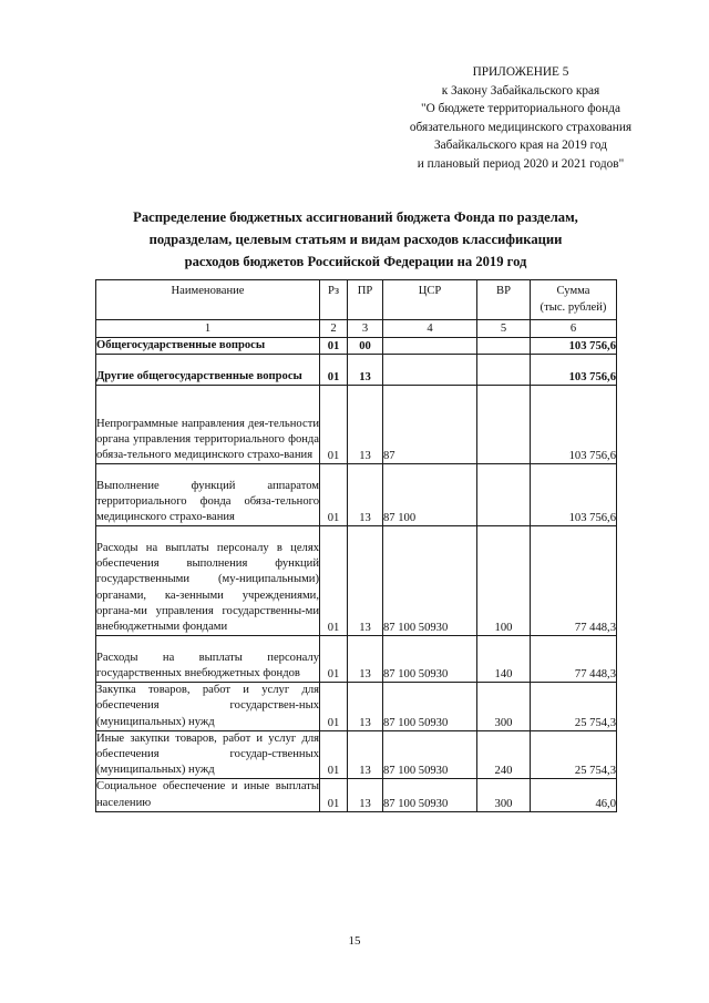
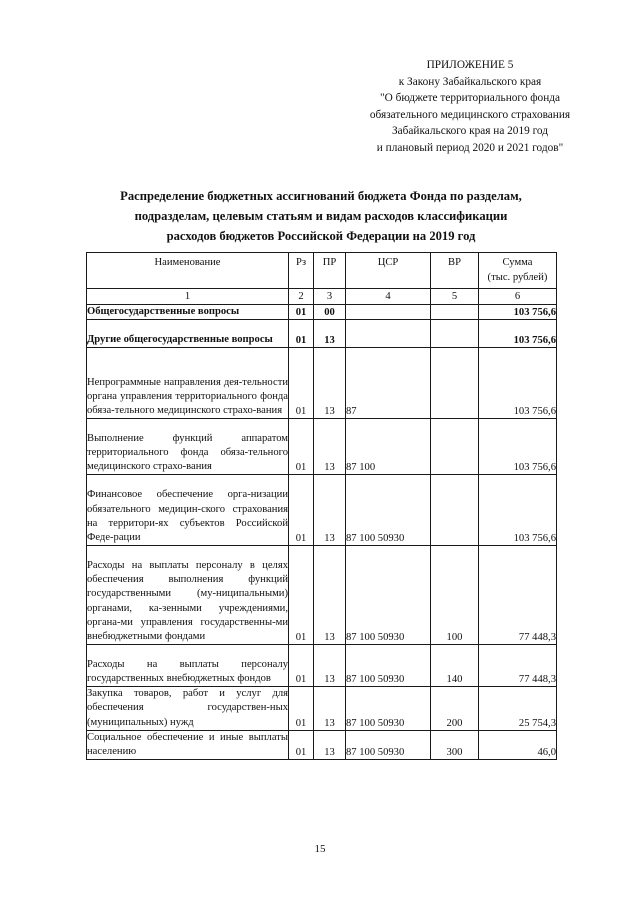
  ПРИЛОЖЕНИЕ 5
  к Закону Забайкальского края
  "О бюджете территориального фонда
  обязательного медицинского страхования
  Забайкальского края на 2019 год
  и плановый период 2020 и 2021 годов"
  Распределение бюджетных ассигнований бюджета Фонда по разделам,
  подразделам, целевым статьям и видам расходов классификации
  расходов бюджетов Российской Федерации на 2019 год
  Наименование	Рз	ПР	ЦСР	ВР	Сумма (тыс. рублей)
  1	2	3	4	5	6
  Общегосударственные вопросы	01	00			103 756,6
  Другие общегосударственные вопросы	01	13			103 756,6
  Непрограммные направления дея-тельности органа управления территориального фонда обяза-тельного медицинского страхо-вания	01	13	87		103 756,6
  Выполнение функций аппаратом территориального фонда обяза-тельного медицинского страхо-вания	01	13	87 100		103 756,6
+ Финансовое обеспечение орга-низации обязательного медицин-ского страхования на территори-ях субъектов Российской Феде-рации	01	13	87 100 50930		103 756,6
  Расходы на выплаты персоналу в целях обеспечения выполнения функций государственными (му-ниципальными) органами, ка-зенными учреждениями, органа-ми управления государственны-ми внебюджетными фондами	01	13	87 100 50930	100	77 448,3
  Расходы на выплаты персоналу государственных внебюджетных фондов	01	13	87 100 50930	140	77 448,3
- Закупка товаров, работ и услуг для обеспечения государствен-ных (муниципальных) нужд	01	13	87 100 50930	300	25 754,3
+ Закупка товаров, работ и услуг для обеспечения государствен-ных (муниципальных) нужд	01	13	87 100 50930	200	25 754,3
- Иные закупки товаров, работ и услуг для обеспечения государ-ственных (муниципальных) нужд	01	13	87 100 50930	240	25 754,3
  Социальное обеспечение и иные выплаты населению	01	13	87 100 50930	300	46,0
  15
